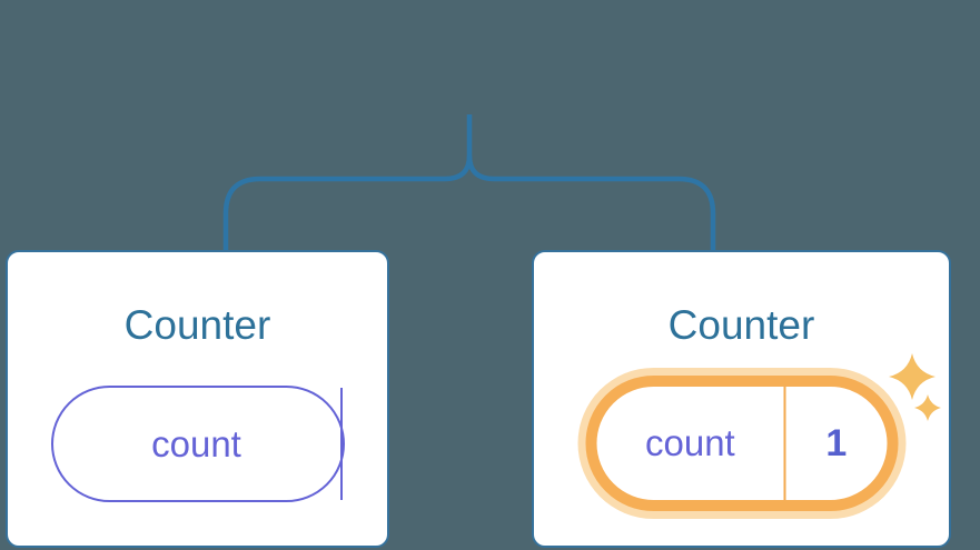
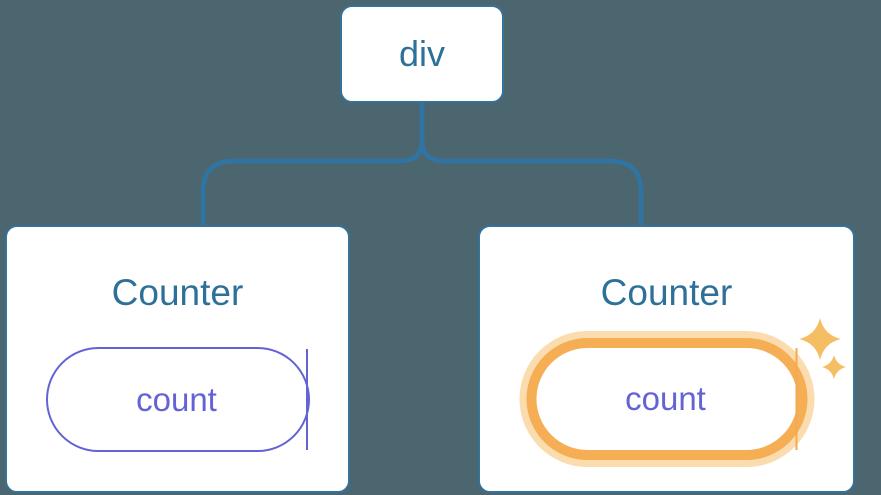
+ div
  Counter
  count
  Counter
  count
- 1
